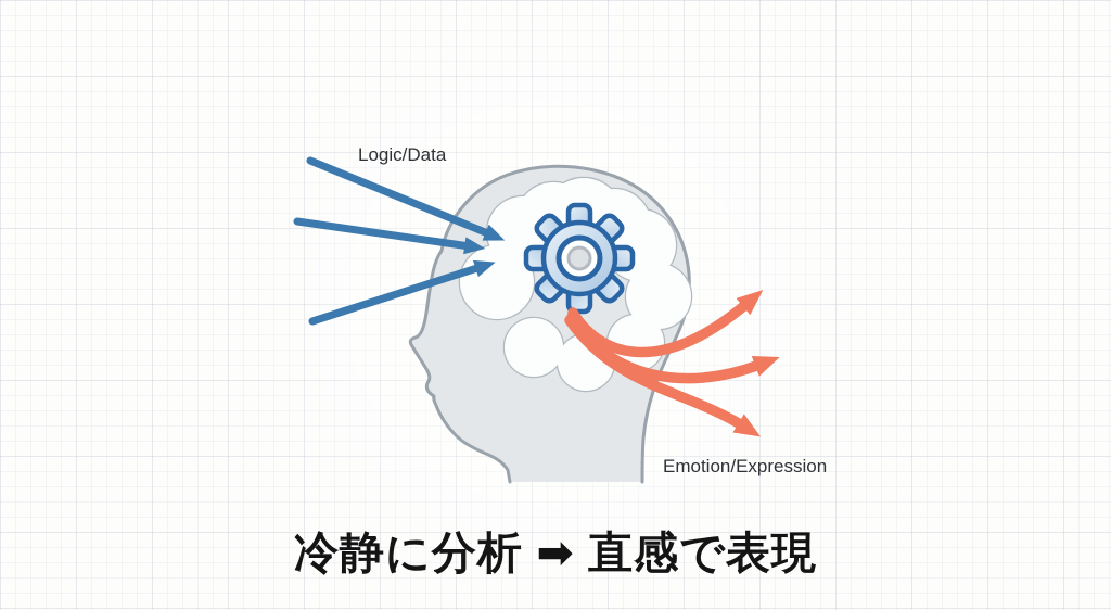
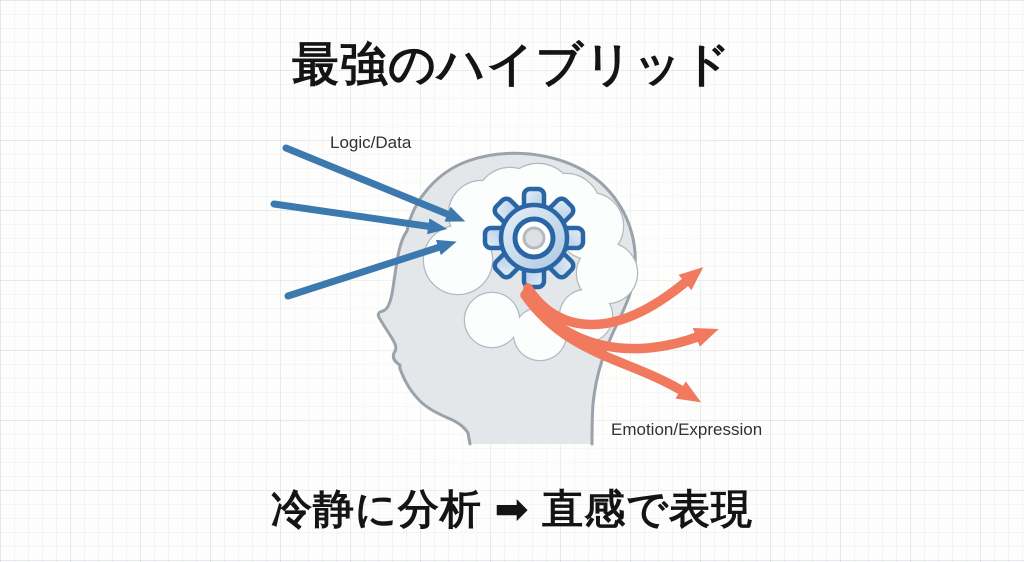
+ 最強のハイブリッド
  Logic/Data
  Emotion/Expression
  冷静に分析 ➡ 直感で表現
